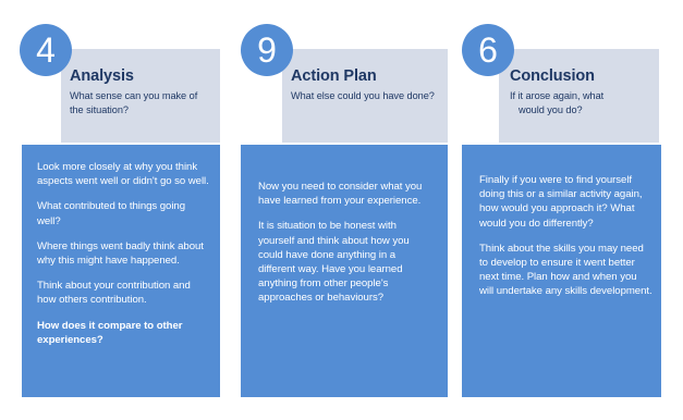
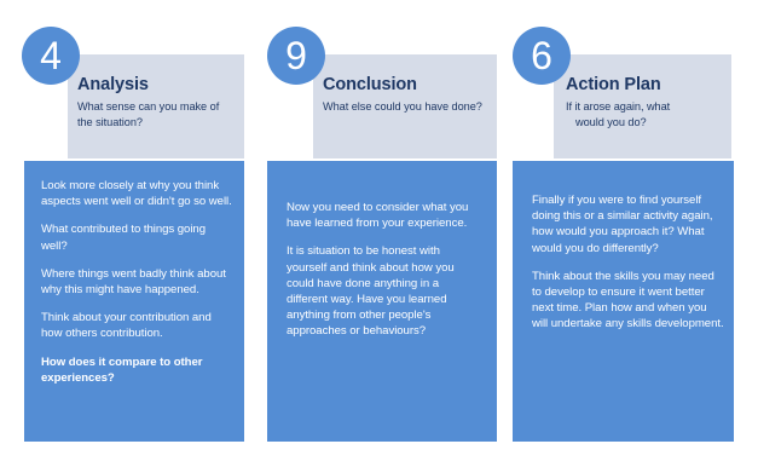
  4
  Analysis
  What sense can you make of the situation?
  Look more closely at why you think aspects went well or didn't go so well.
  What contributed to things going well?
  Where things went badly think about why this might have happened.
  Think about your contribution and how others contribution.
  How does it compare to other experiences?
  9
- Action Plan
+ Conclusion
  What else could you have done?
  Now you need to consider what you have learned from your experience.
  It is situation to be honest with yourself and think about how you could have done anything in a different way. Have you learned anything from other people's approaches or behaviours?
  6
- Conclusion
+ Action Plan
  If it arose again, what would you do?
  Finally if you were to find yourself doing this or a similar activity again, how would you approach it? What would you do differently?
  Think about the skills you may need to develop to ensure it went better next time. Plan how and when you will undertake any skills development.
